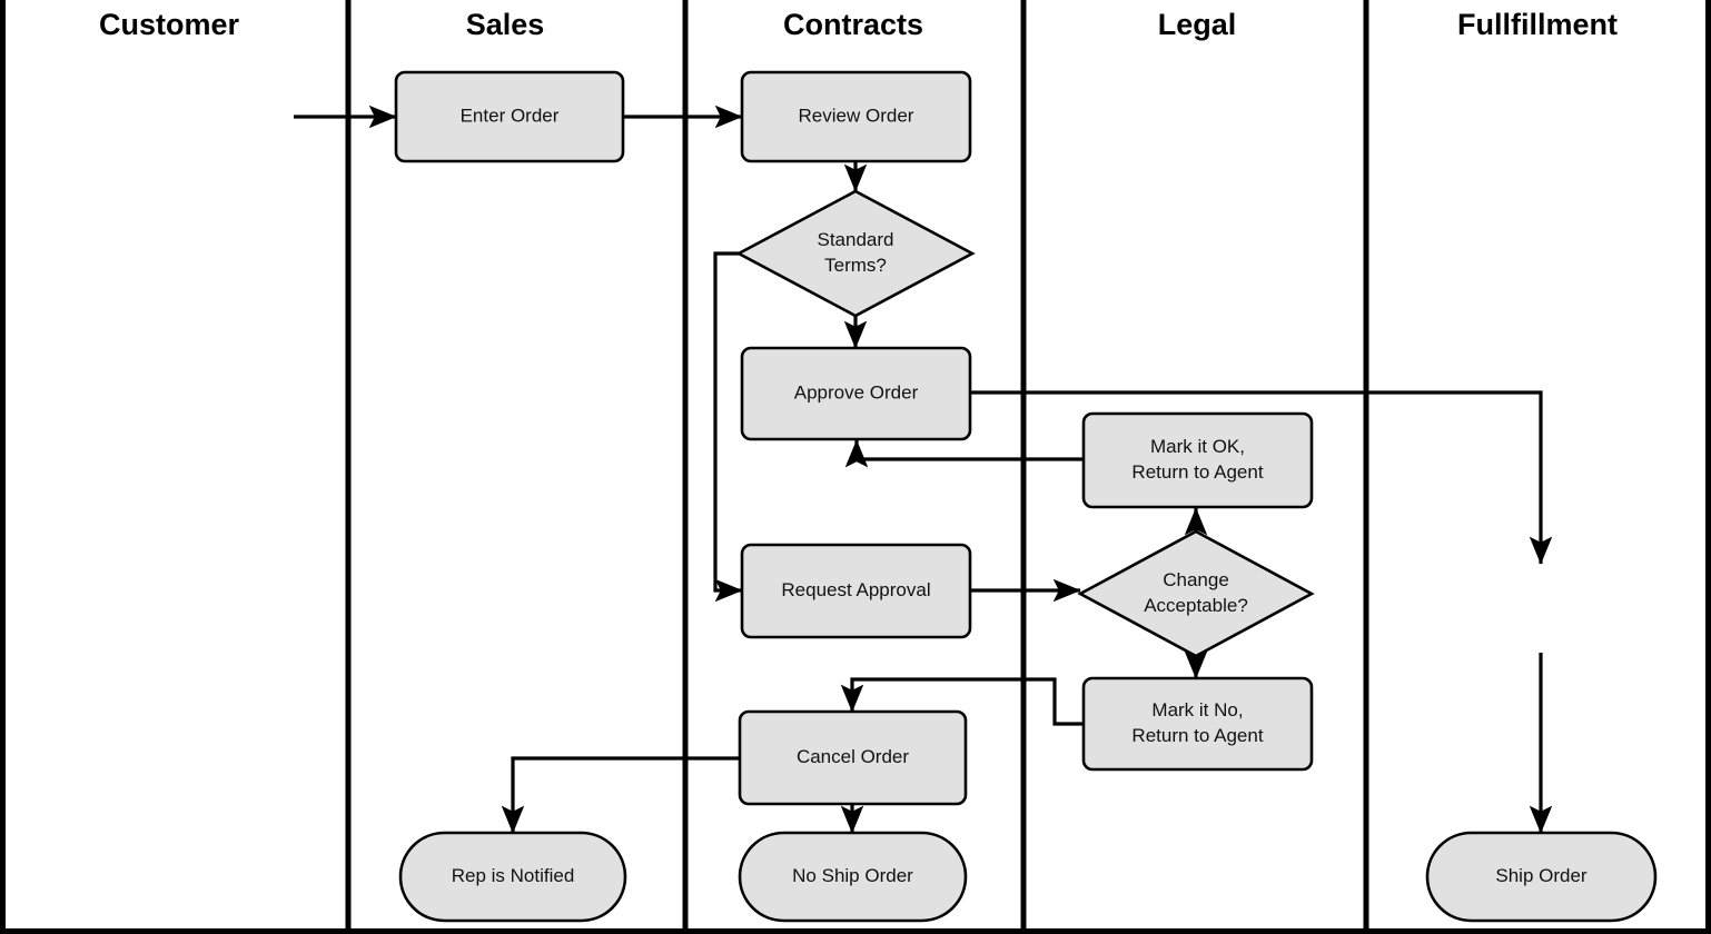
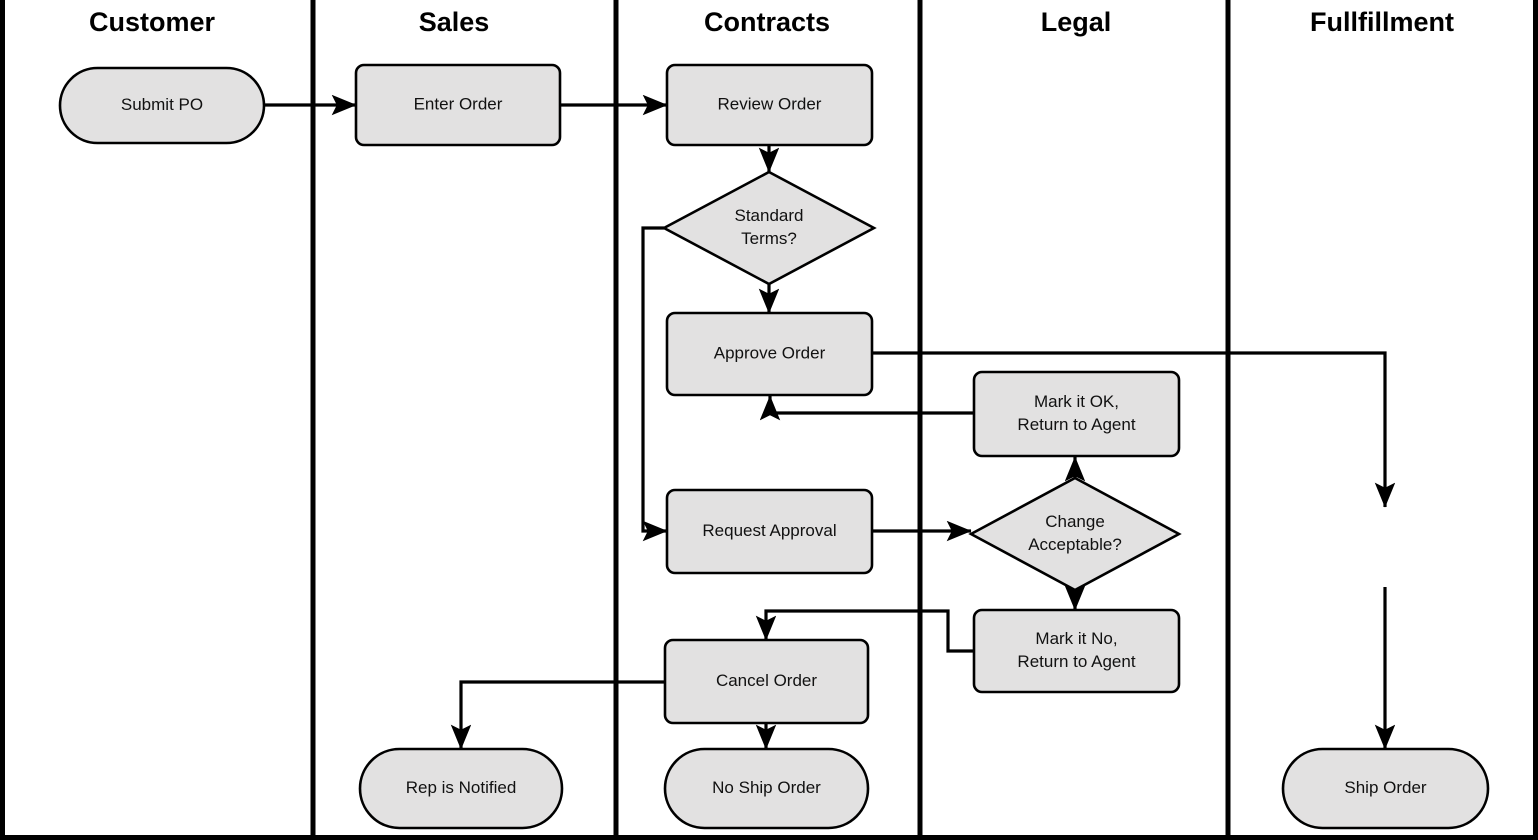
  Customer
  Sales
  Contracts
  Legal
  Fullfillment
+ Submit PO
  Enter Order
  Review Order
  Standard
  Terms?
  Approve Order
  Mark it OK,
  Return to Agent
  Change
  Acceptable?
  Request Approval
  Mark it No,
  Return to Agent
  Cancel Order
  Rep is Notified
  No Ship Order
  Ship Order
